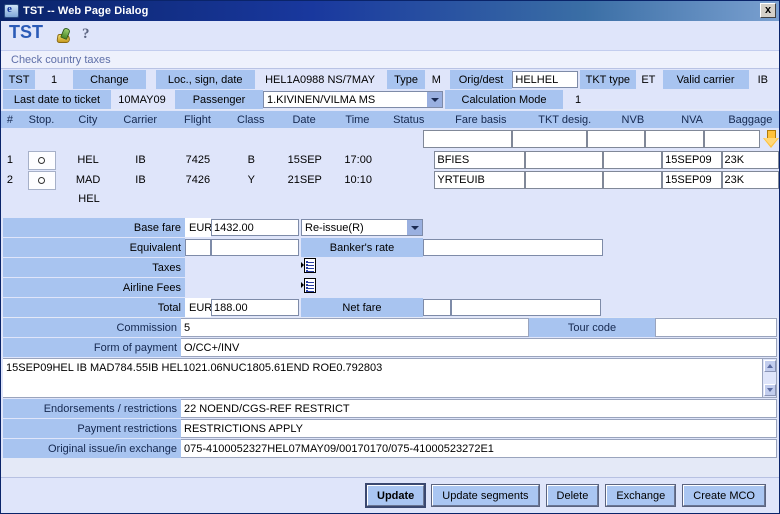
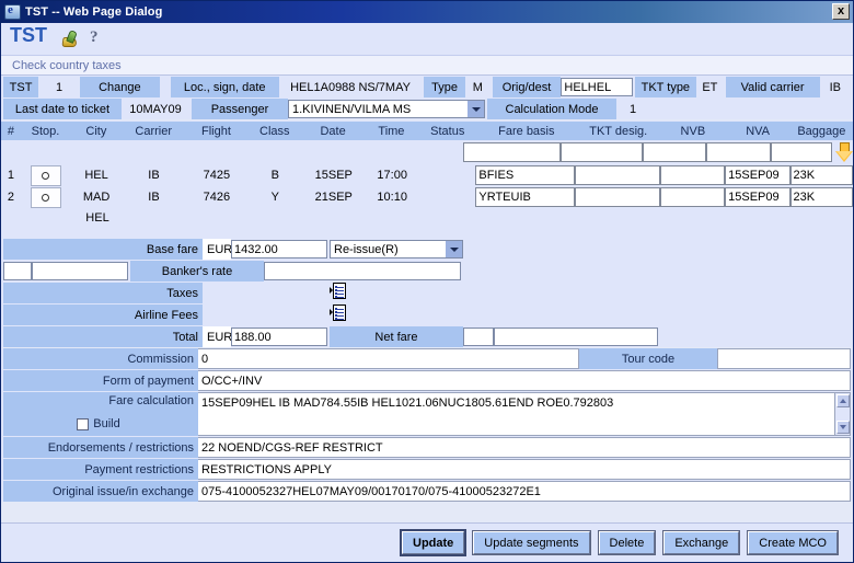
  TST -- Web Page Dialog
  x
  TST
  Check country taxes
  TST
  1
  Change
  Loc., sign, date
  HEL1A0988 NS/7MAY
  Type
  M
  Orig/dest
  HELHEL
  TKT type
  ET
  Valid carrier
  IB
  Last date to ticket
  10MAY09
  Passenger
  1.KIVINEN/VILMA MS
  Calculation Mode
  1
  #
  Stop.
  City
  Carrier
  Flight
  Class
  Date
  Time
  Status
  Fare basis
  TKT desig.
  NVB
  NVA
  Baggage
  1
  HEL
  IB
  7425
  B
  15SEP
  17:00
  BFIES
  15SEP09
  23K
  2
  MAD
  IB
  7426
  Y
  21SEP
  10:10
  YRTEUIB
  15SEP09
  23K
  HEL
  Base fare
  EUR
  1432.00
  Re-issue(R)
- Equivalent
  Banker's rate
  Taxes
  Airline Fees
  Total
  EUR
  188.00
  Net fare
  Commission
- 5
+ 0
  Tour code
  Form of payment
  O/CC+/INV
+ Fare calculation
+ Build
  15SEP09HEL IB MAD784.55IB HEL1021.06NUC1805.61END ROE0.792803
  Endorsements / restrictions
  22 NOEND/CGS-REF RESTRICT
  Payment restrictions
  RESTRICTIONS APPLY
  Original issue/in exchange
  075-4100052327HEL07MAY09/00170170/075-41000523272E1
  Update
  Update segments
  Delete
  Exchange
  Create MCO
